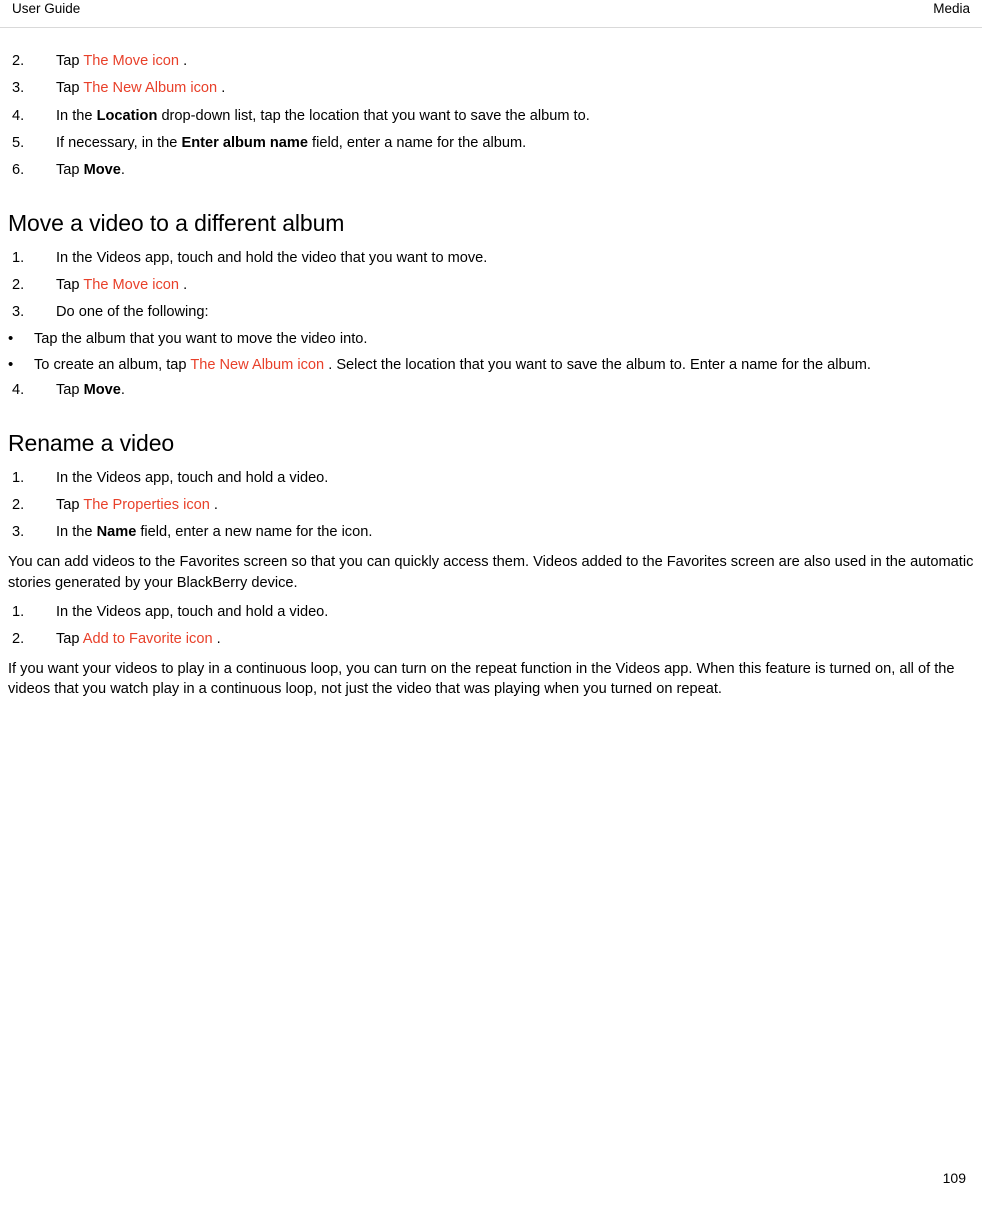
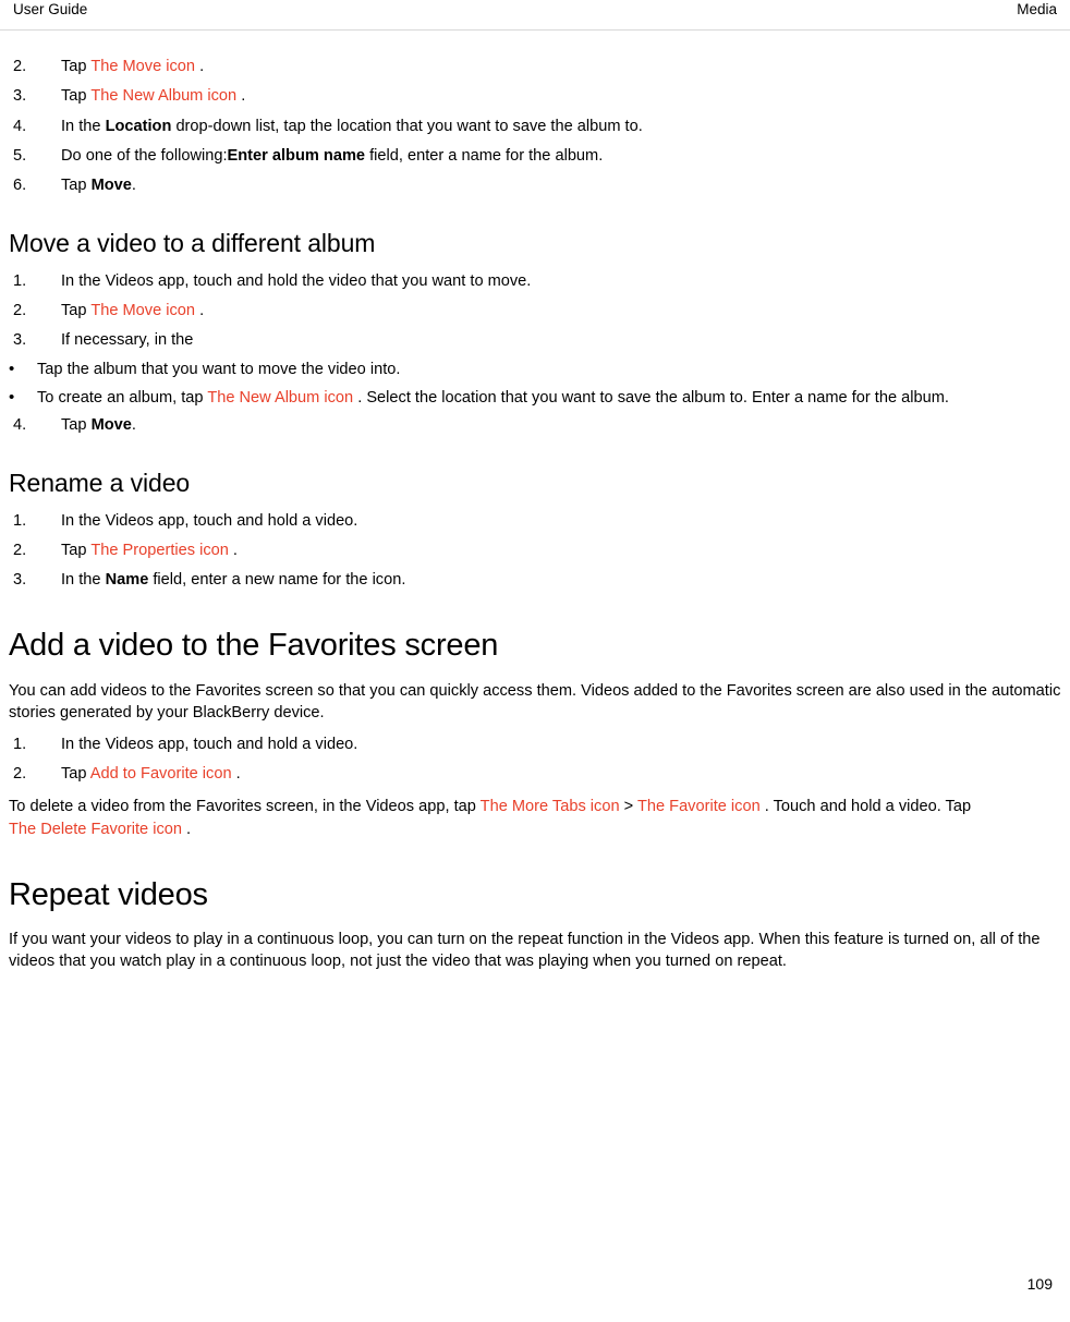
  User Guide
  Media
  2.
  Tap The Move icon .
  3.
  Tap The New Album icon .
  4.
  In the Location drop-down list, tap the location that you want to save the album to.
  5.
- If necessary, in the Enter album name field, enter a name for the album.
+ Do one of the following:Enter album name field, enter a name for the album.
  6.
  Tap Move.
  Move a video to a different album
  1.
  In the Videos app, touch and hold the video that you want to move.
  2.
  Tap The Move icon .
  3.
- Do one of the following:
+ If necessary, in the
  •
  Tap the album that you want to move the video into.
  •
  To create an album, tap The New Album icon . Select the location that you want to save the album to. Enter a name for the album.
  4.
  Tap Move.
  Rename a video
  1.
  In the Videos app, touch and hold a video.
  2.
  Tap The Properties icon .
  3.
  In the Name field, enter a new name for the icon.
+ Add a video to the Favorites screen
  You can add videos to the Favorites screen so that you can quickly access them. Videos added to the Favorites screen are also used in the automatic stories generated by your BlackBerry device.
  1.
  In the Videos app, touch and hold a video.
  2.
  Tap Add to Favorite icon .
+ To delete a video from the Favorites screen, in the Videos app, tap The More Tabs icon > The Favorite icon . Touch and hold a video. Tap The Delete Favorite icon .
+ Repeat videos
  If you want your videos to play in a continuous loop, you can turn on the repeat function in the Videos app. When this feature is turned on, all of the videos that you watch play in a continuous loop, not just the video that was playing when you turned on repeat.
  109
